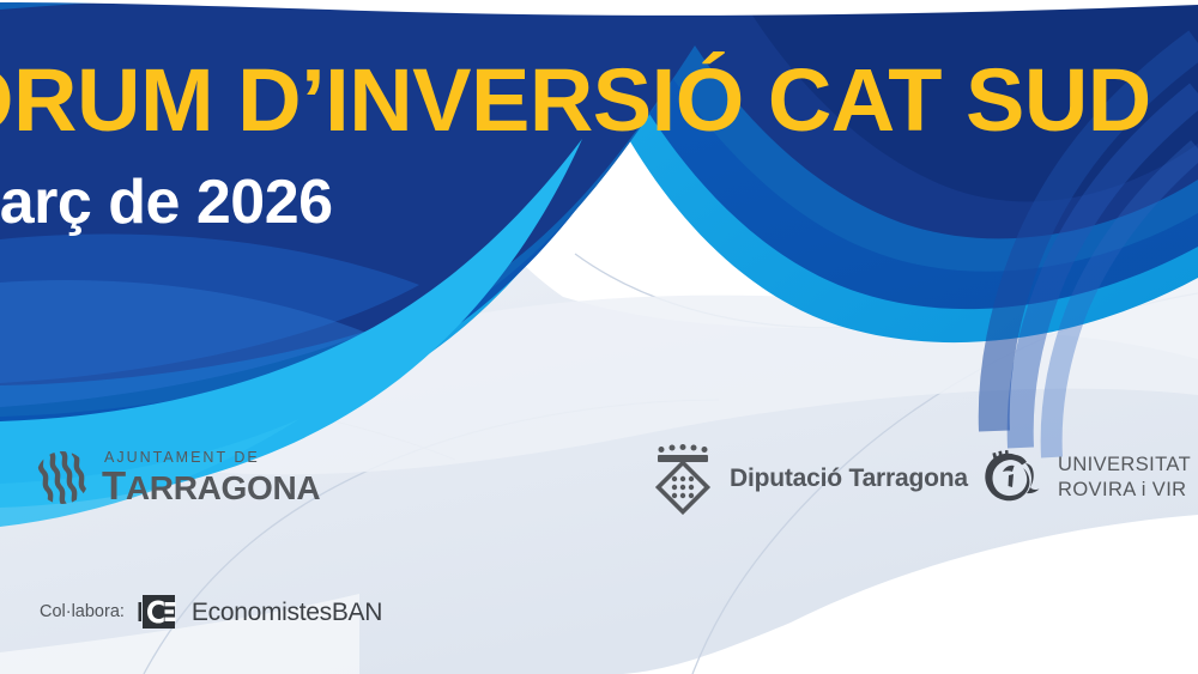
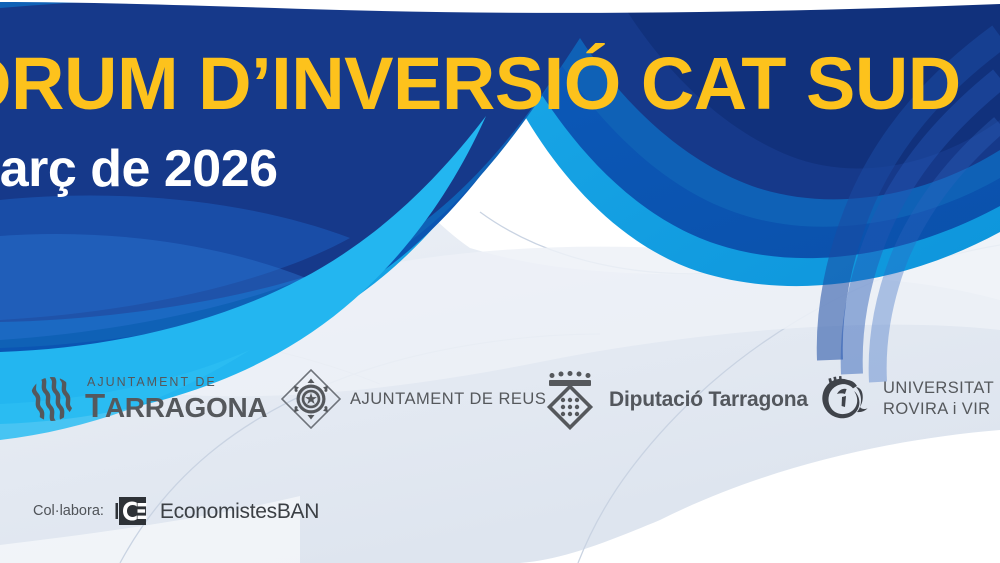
  RUM D’INVERSIÓ CAT SUD
  arç de 2026
  AJUNTAMENT DE
  TARRAGONA
+ AJUNTAMENT DE REUS
  Diputació Tarragona
  UNIVERSITAT
  ROVIRA i VIR
  Col·labora:
  EconomistesBAN
